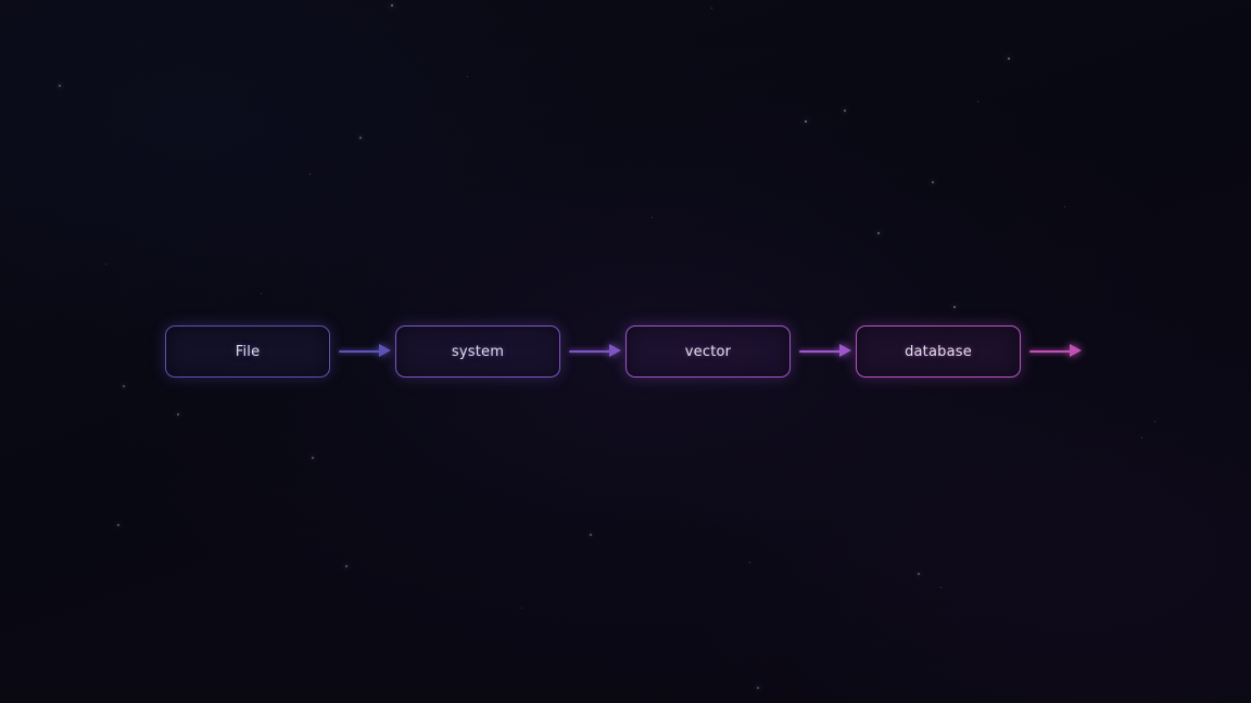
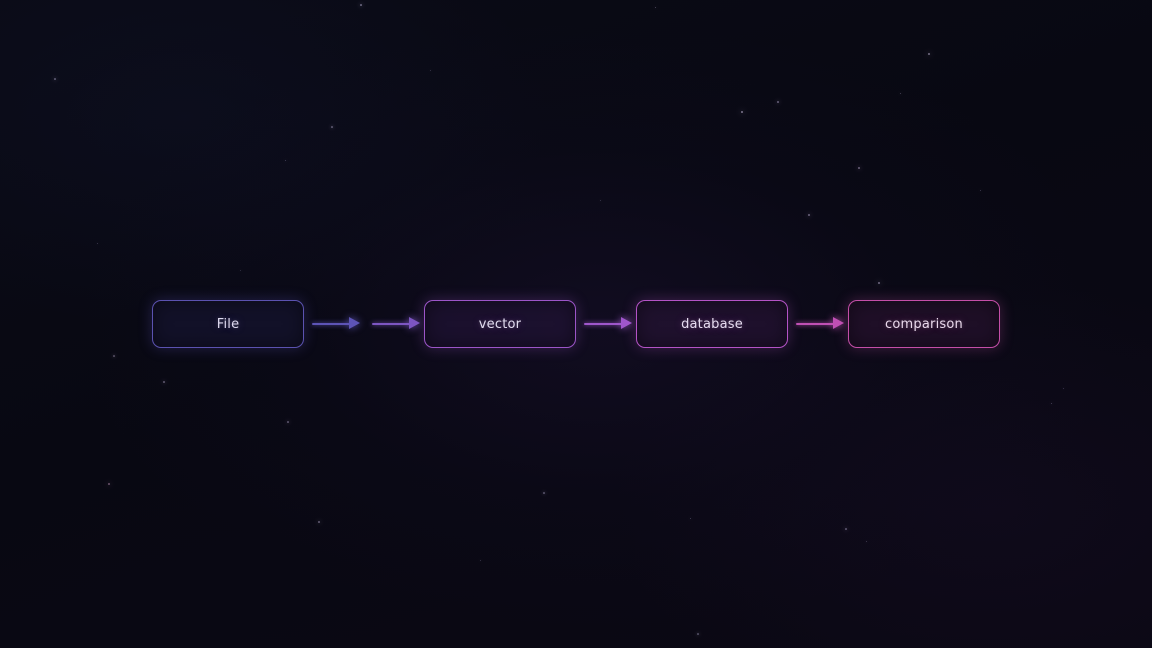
  File
- system
  vector
  database
+ comparison
